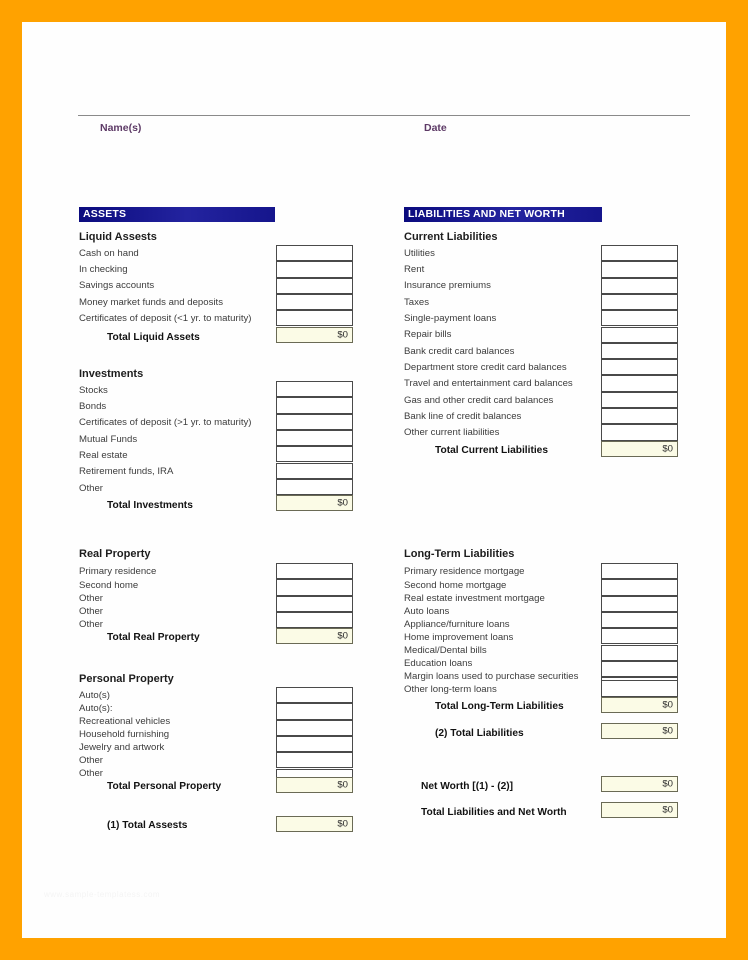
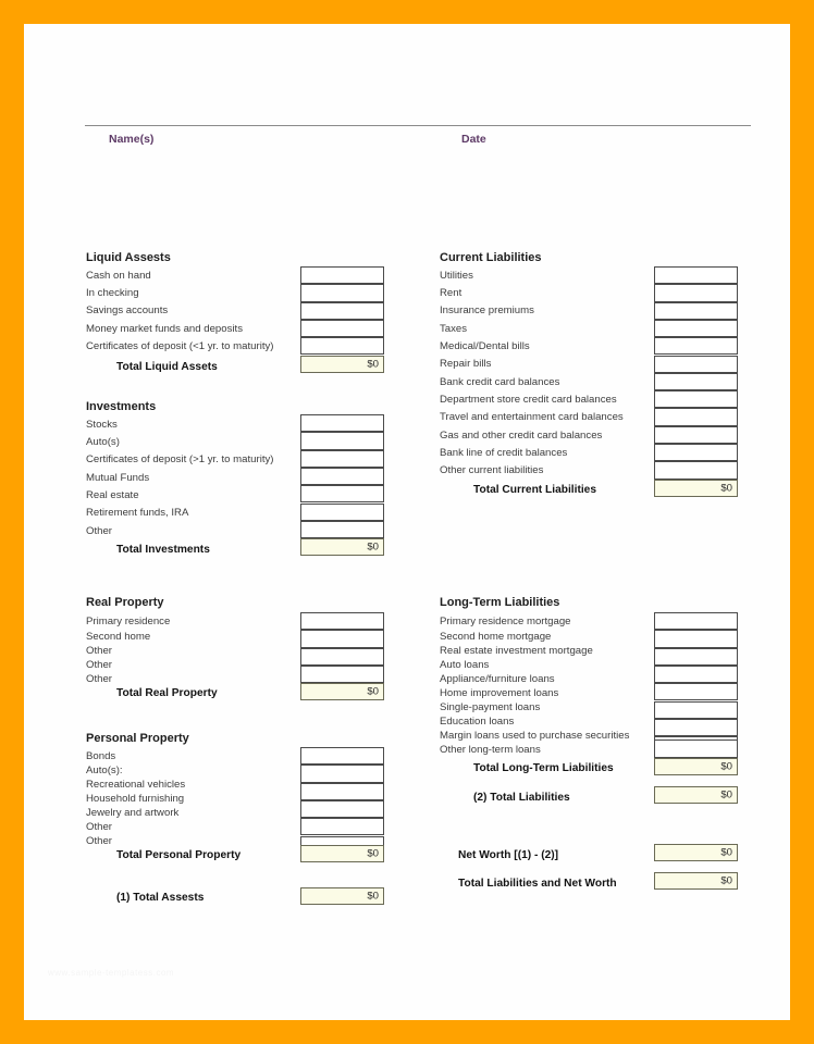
  Name(s)
  Date
- ASSETS
- LIABILITIES AND NET WORTH
  Liquid Assests
  Cash on hand
  In checking
  Savings accounts
  Money market funds and deposits
  Certificates of deposit (<1 yr. to maturity)
  Total Liquid Assets
  $0
  Investments
  Stocks
- Bonds
+ Auto(s)
  Certificates of deposit (>1 yr. to maturity)
  Mutual Funds
  Real estate
  Retirement funds, IRA
  Other
  Total Investments
  $0
  Real Property
  Primary residence
  Second home
  Other
  Other
  Other
  Total Real Property
  $0
  Personal Property
- Auto(s)
+ Bonds
  Auto(s):
  Recreational vehicles
  Household furnishing
  Jewelry and artwork
  Other
  Other
  Total Personal Property
  $0
  (1) Total Assests
  $0
  Current Liabilities
  Utilities
  Rent
  Insurance premiums
  Taxes
- Single-payment loans
+ Medical/Dental bills
  Repair bills
  Bank credit card balances
  Department store credit card balances
  Travel and entertainment card balances
  Gas and other credit card balances
  Bank line of credit balances
  Other current liabilities
  Total Current Liabilities
  $0
  Long-Term Liabilities
  Primary residence mortgage
  Second home mortgage
  Real estate investment mortgage
  Auto loans
  Appliance/furniture loans
  Home improvement loans
- Medical/Dental bills
+ Single-payment loans
  Education loans
  Margin loans used to purchase securities
  Other long-term loans
  Total Long-Term Liabilities
  $0
  (2) Total Liabilities
  $0
  Net Worth [(1) - (2)]
  $0
  Total Liabilities and Net Worth
  $0
